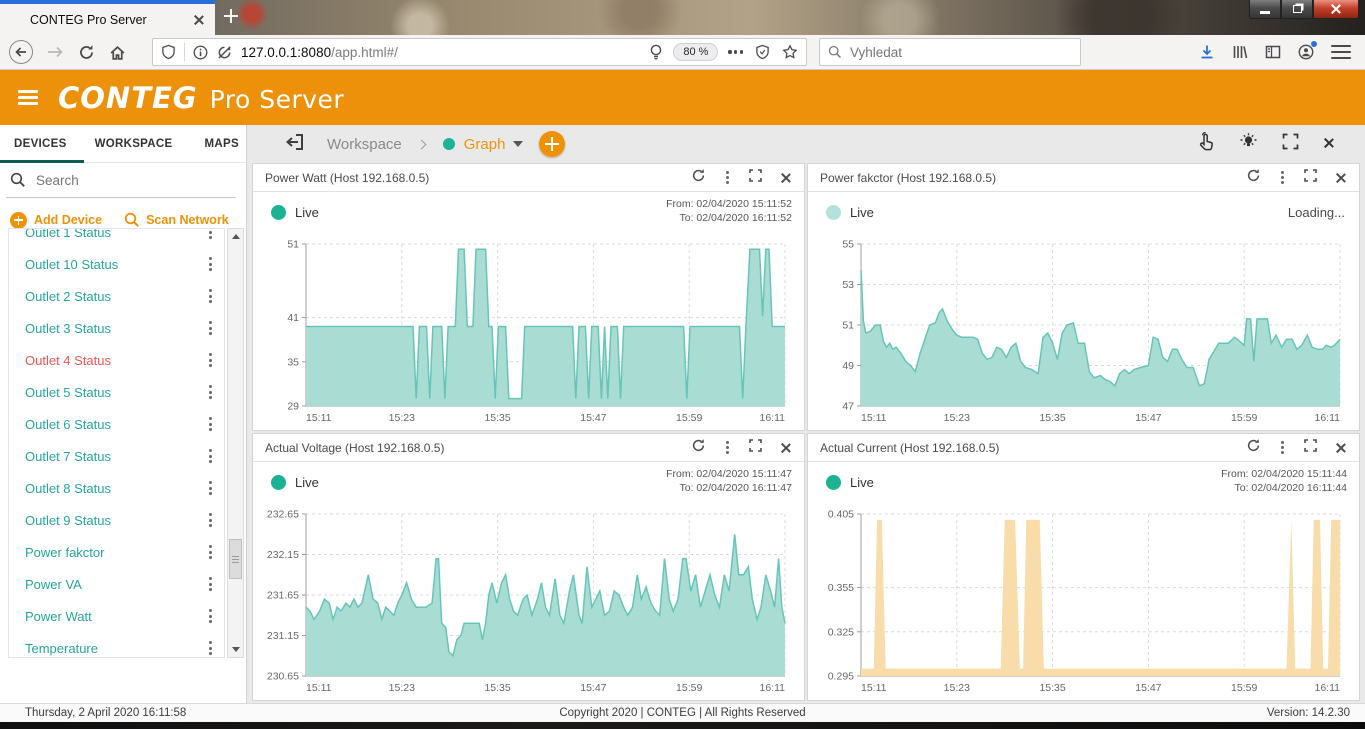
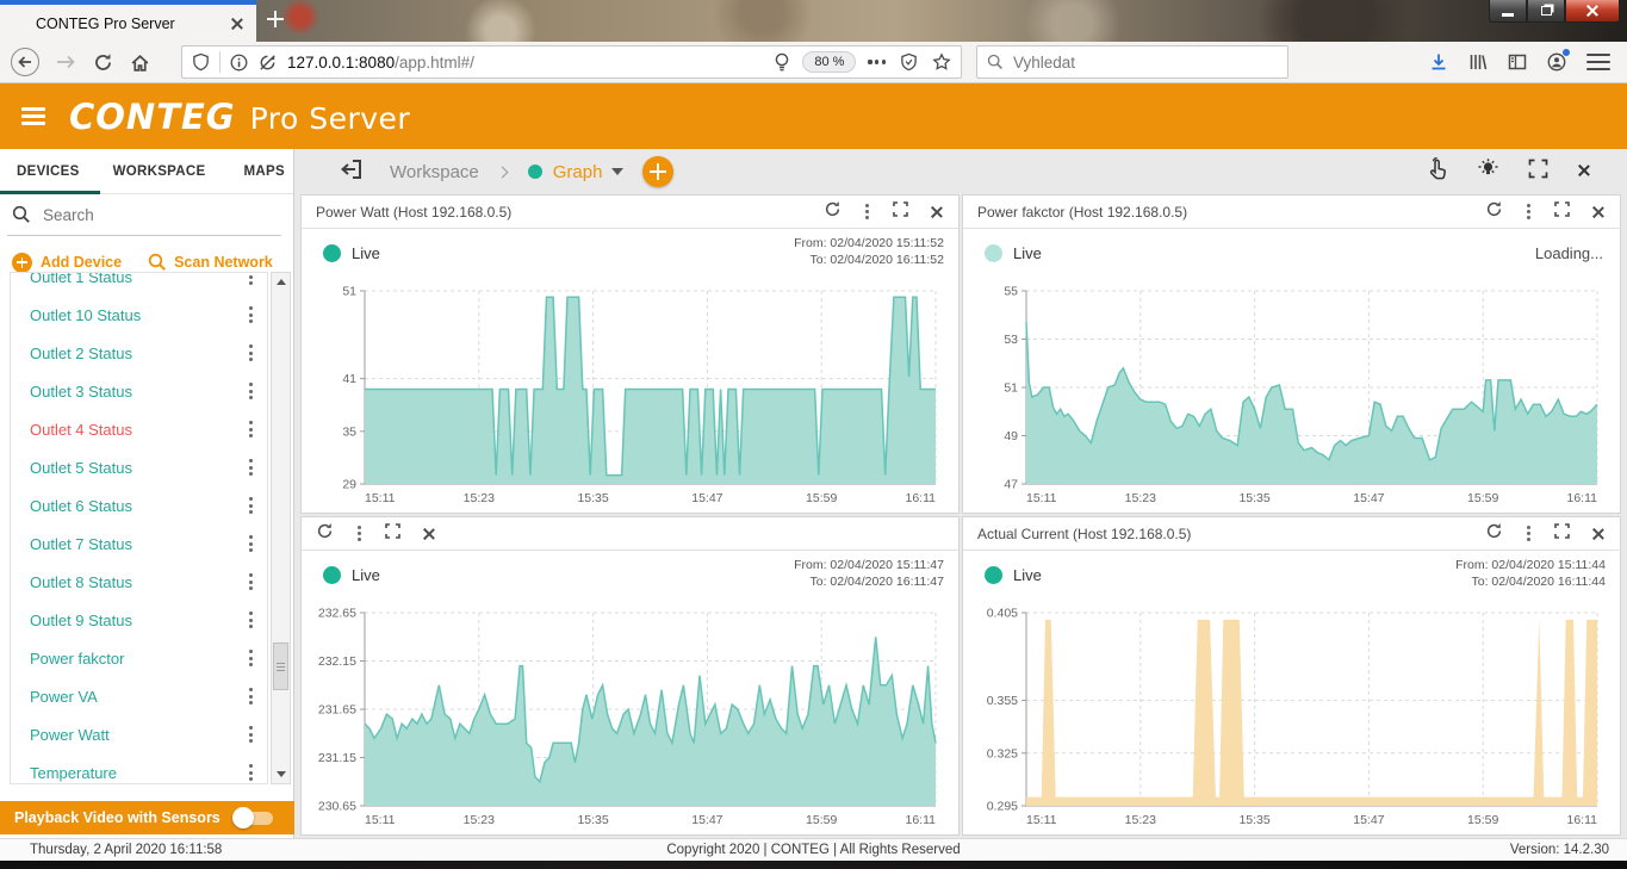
  CONTEG Pro Server
  127.0.0.1:8080/app.html#/
  80 %
  Vyhledat
  CONTEG
  Pro Server
  DEVICES
  WORKSPACE
  MAPS
  Search
  Add Device
  Scan Network
  Outlet 1 Status
  Outlet 10 Status
  Outlet 2 Status
  Outlet 3 Status
  Outlet 4 Status
  Outlet 5 Status
  Outlet 6 Status
  Outlet 7 Status
  Outlet 8 Status
  Outlet 9 Status
  Power fakctor
  Power VA
  Power Watt
  Temperature
+ Playback Video with Sensors
  Workspace
  Graph
  Power Watt (Host 192.168.0.5)
  Live
  From: 02/04/2020 15:11:52
  To: 02/04/2020 16:11:52
  51
  41
  35
  29
  15:11
  15:23
  15:35
  15:47
  15:59
  16:11
  Power fakctor (Host 192.168.0.5)
  Live
  Loading...
  55
  53
  51
  49
  47
  15:11
  15:23
  15:35
  15:47
  15:59
  16:11
- Actual Voltage (Host 192.168.0.5)
  Live
  From: 02/04/2020 15:11:47
  To: 02/04/2020 16:11:47
  232.65
  232.15
  231.65
  231.15
  230.65
  15:11
  15:23
  15:35
  15:47
  15:59
  16:11
  Actual Current (Host 192.168.0.5)
  Live
  From: 02/04/2020 15:11:44
  To: 02/04/2020 16:11:44
  0.405
  0.355
  0.325
  0.295
  15:11
  15:23
  15:35
  15:47
  15:59
  16:11
  Thursday, 2 April 2020 16:11:58
  Copyright 2020 | CONTEG | All Rights Reserved
  Version: 14.2.30
